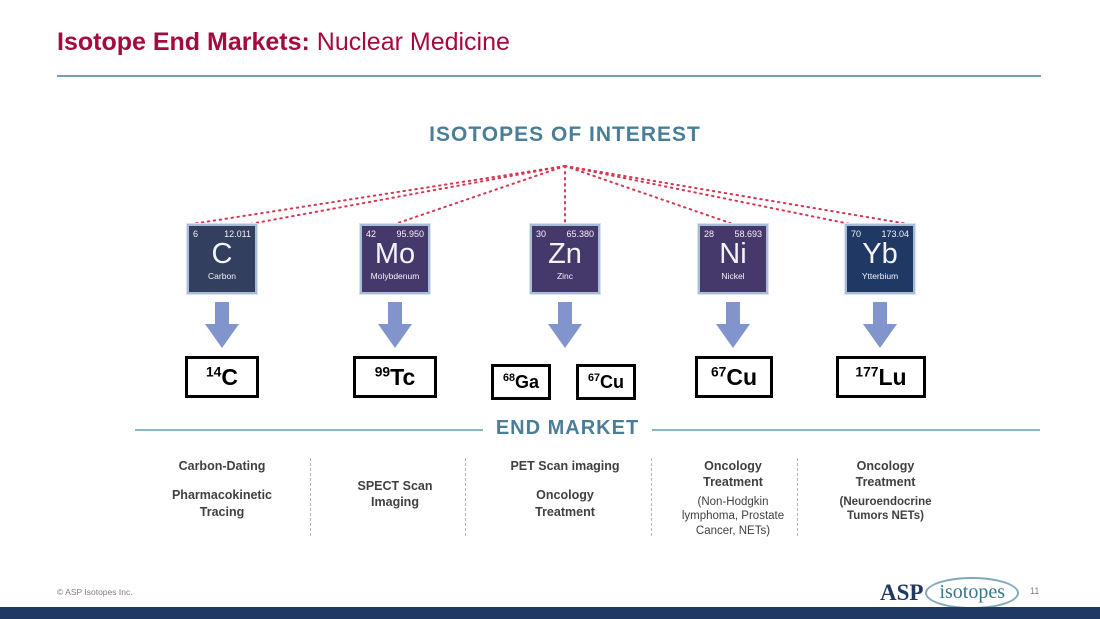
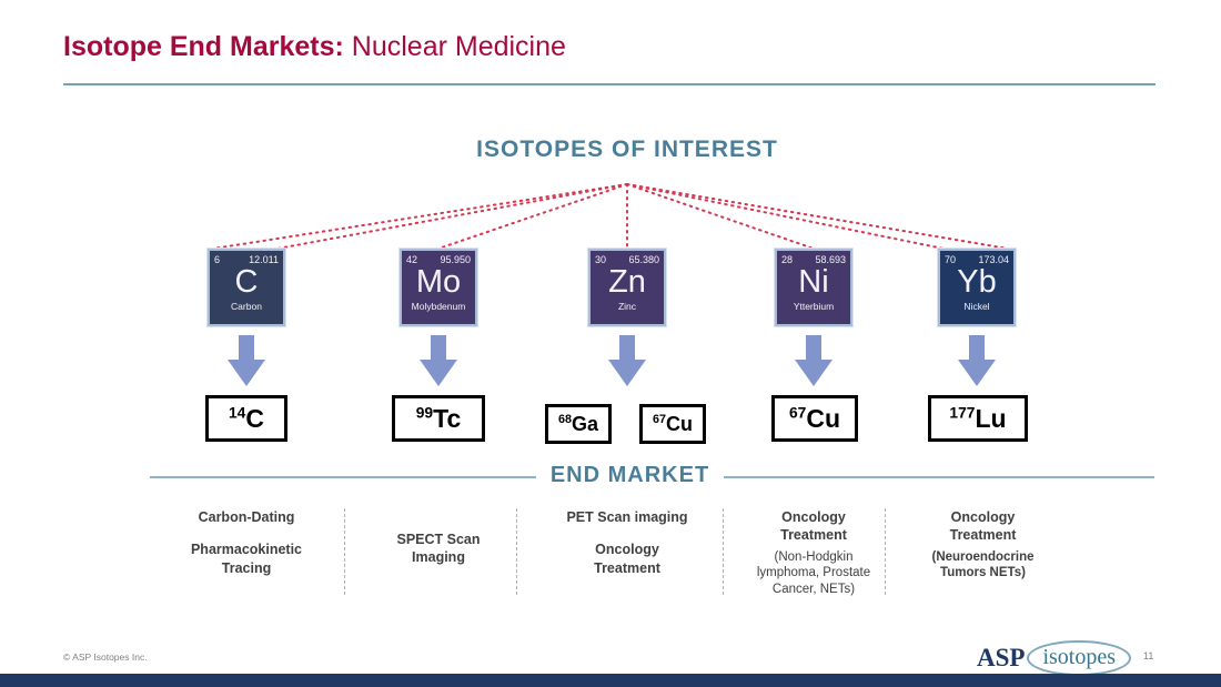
  Isotope End Markets: Nuclear Medicine
  ISOTOPES OF INTEREST
  6
  12.011
  C
  Carbon
  42
  95.950
  Mo
  Molybdenum
  30
  65.380
  Zn
  Zinc
  28
  58.693
  Ni
- Nickel
+ Ytterbium
  70
  173.04
  Yb
- Ytterbium
+ Nickel
  14C
  99Tc
  68Ga
  67Cu
  67Cu
  177Lu
  END MARKET
  Carbon-Dating
  Pharmacokinetic Tracing
  SPECT Scan Imaging
  PET Scan imaging
  Oncology Treatment
  Oncology Treatment
  (Non-Hodgkin lymphoma, Prostate Cancer, NETs)
  Oncology Treatment
  (Neuroendocrine Tumors NETs)
  © ASP Isotopes Inc.
  ASP
  isotopes
  11
